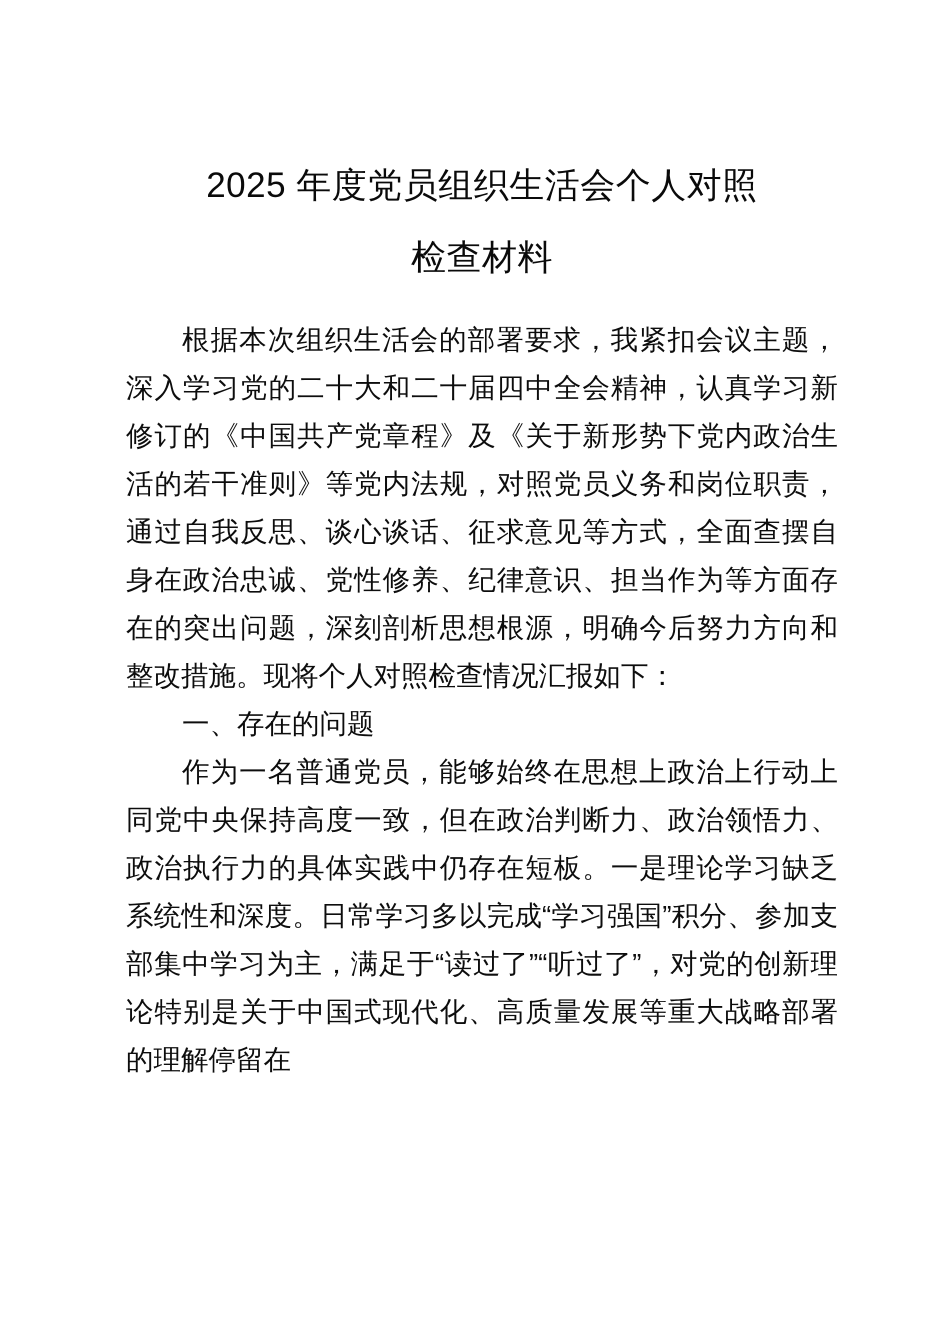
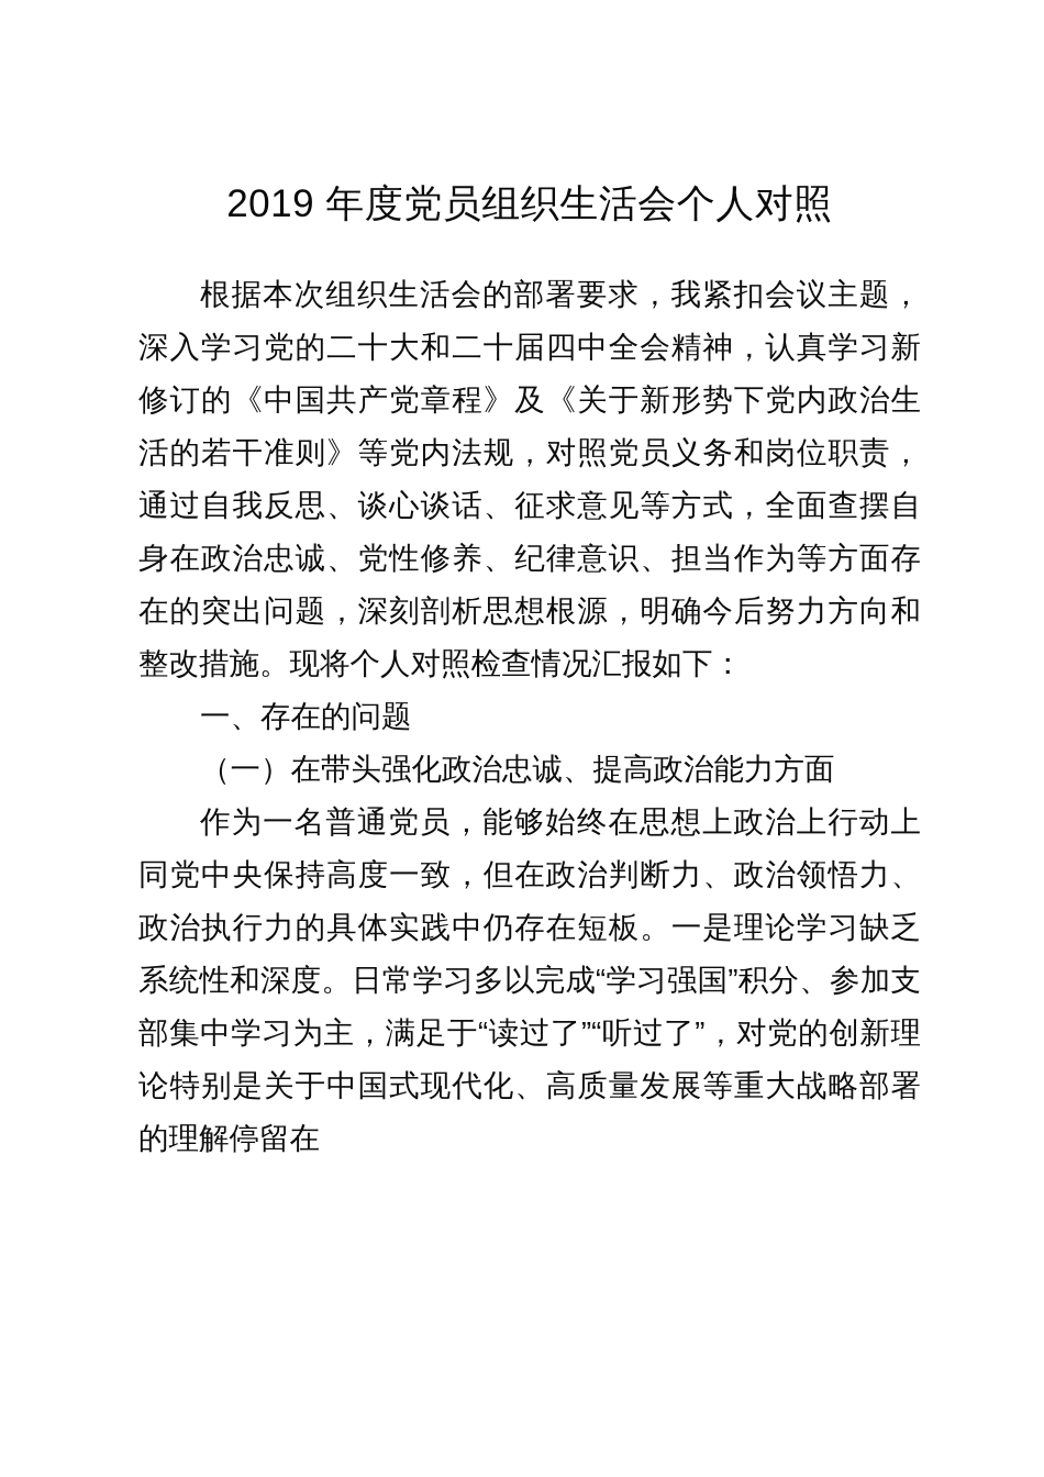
- 2025 年度党员组织生活会个人对照
+ 2019 年度党员组织生活会个人对照
- 检查材料
  根据本次组织生活会的部署要求，我紧扣会议主题，深入学习党的二十大和二十届四中全会精神，认真学习新修订的《中国共产党章程》及《关于新形势下党内政治生活的若干准则》等党内法规，对照党员义务和岗位职责，通过自我反思、谈心谈话、征求意见等方式，全面查摆自身在政治忠诚、党性修养、纪律意识、担当作为等方面存在的突出问题，深刻剖析思想根源，明确今后努力方向和整改措施。现将个人对照检查情况汇报如下：
  一、存在的问题
+ （一）在带头强化政治忠诚、提高政治能力方面
  作为一名普通党员，能够始终在思想上政治上行动上同党中央保持高度一致，但在政治判断力、政治领悟力、政治执行力的具体实践中仍存在短板。一是理论学习缺乏系统性和深度。日常学习多以完成“学习强国”积分、参加支部集中学习为主，满足于“读过了”“听过了”，对党的创新理论特别是关于中国式现代化、高质量发展等重大战略部署的理解停留在
